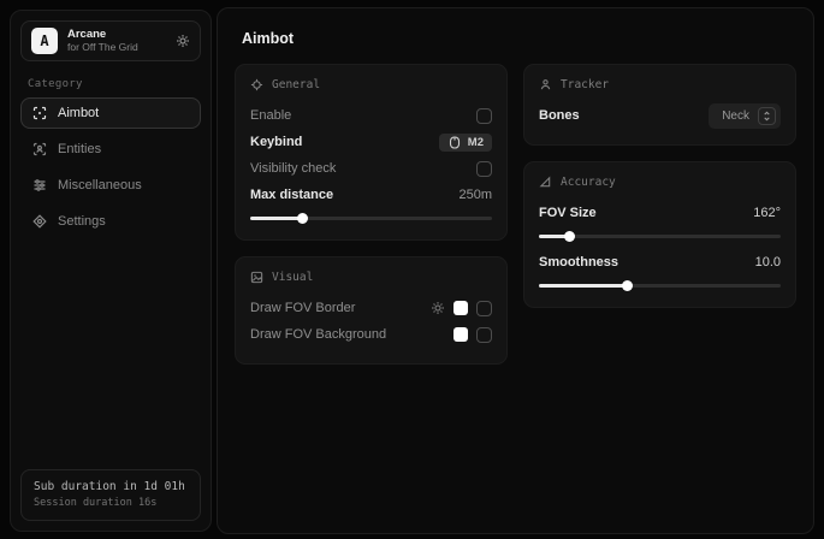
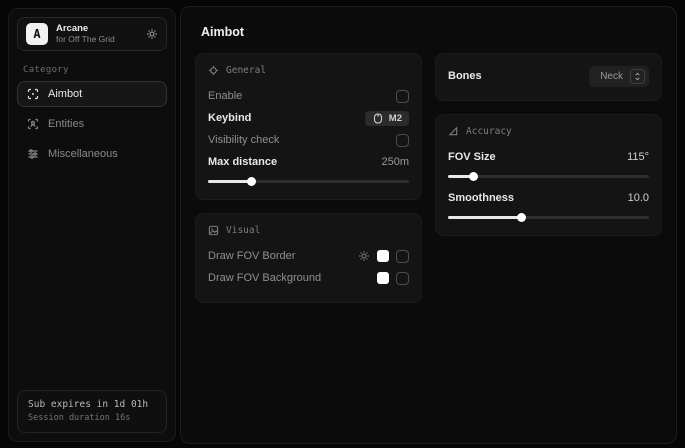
  A
  Arcane
  for Off The Grid
  Category
  Aimbot
  Entities
  Miscellaneous
- Settings
- Sub duration in 1d 01h
+ Sub expires in 1d 01h
  Session duration 16s
  Aimbot
  General
  Enable
  Keybind
  M2
  Visibility check
  Max distance
  250m
  Visual
  Draw FOV Border
  Draw FOV Background
- Tracker
  Bones
  Neck
  Accuracy
  FOV Size
- 162°
+ 115°
  Smoothness
  10.0
